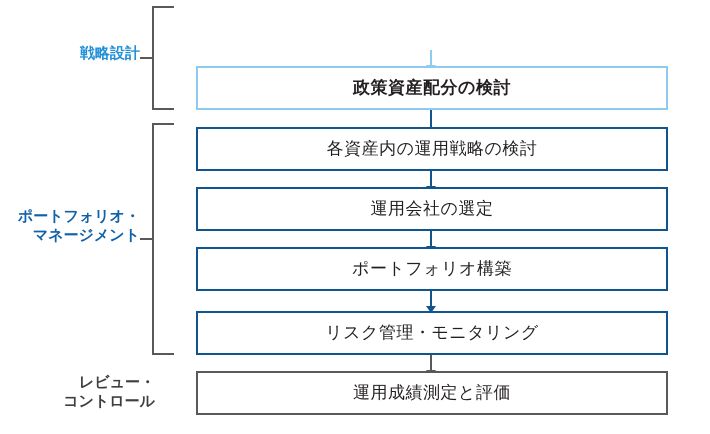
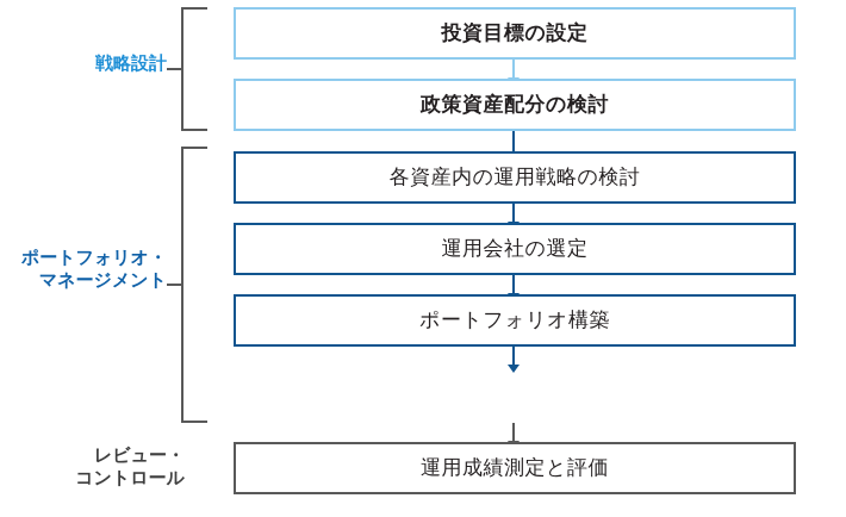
  戦略設計
  ポートフォリオ・
  マネージメント
  レビュー・
  コントロール
+ 投資目標の設定
  政策資産配分の検討
  各資産内の運用戦略の検討
  運用会社の選定
  ポートフォリオ構築
- リスク管理・モニタリング
  運用成績測定と評価
